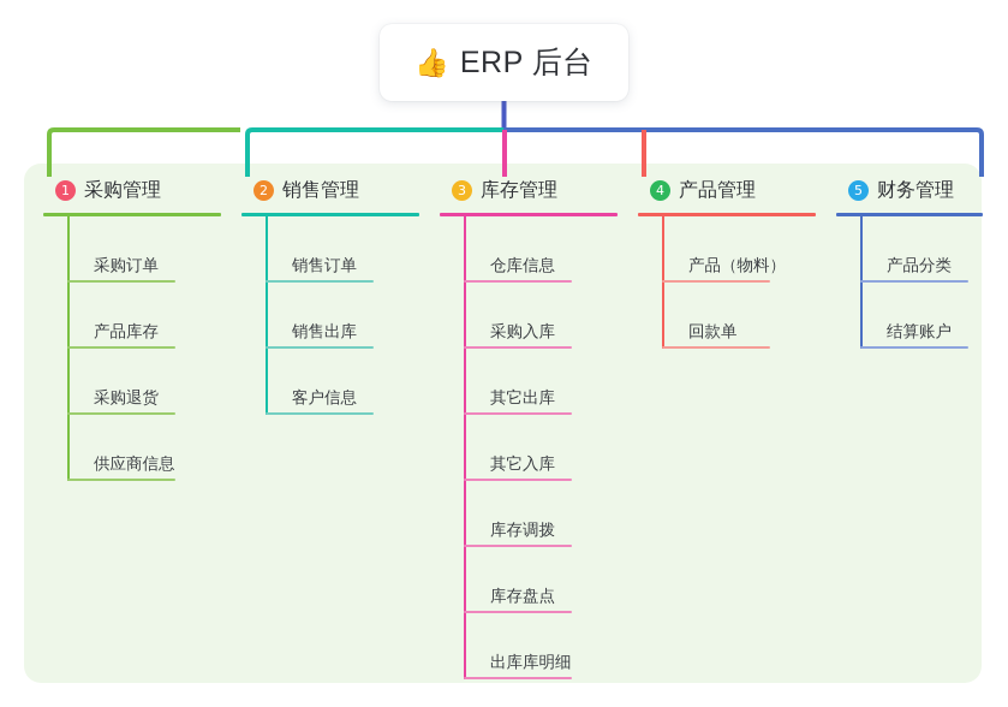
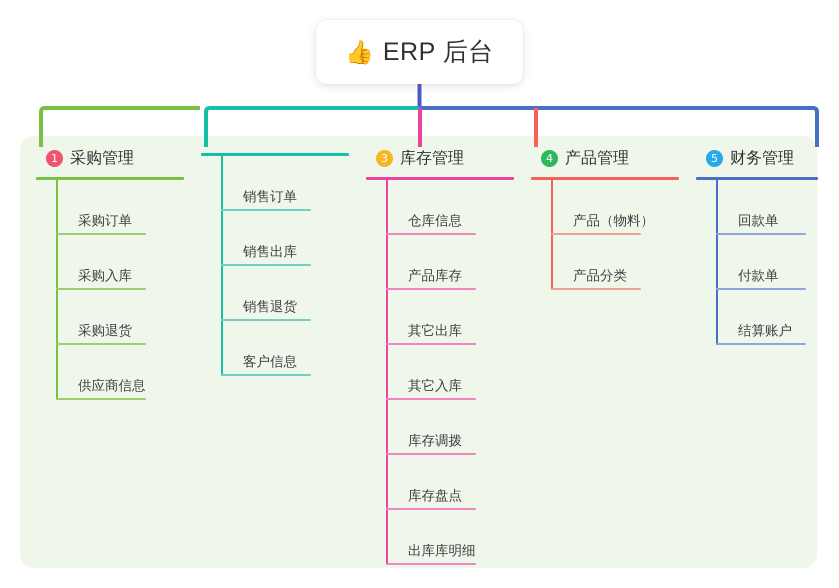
  👍
  ERP 后台
  1
  采购管理
  采购订单
- 产品库存
+ 采购入库
  采购退货
  供应商信息
- 2
- 销售管理
  销售订单
  销售出库
+ 销售退货
  客户信息
  3
  库存管理
  仓库信息
- 采购入库
+ 产品库存
  其它出库
  其它入库
  库存调拨
  库存盘点
  出库库明细
  4
  产品管理
  产品（物料）
- 回款单
+ 产品分类
  5
  财务管理
- 产品分类
+ 回款单
+ 付款单
  结算账户
